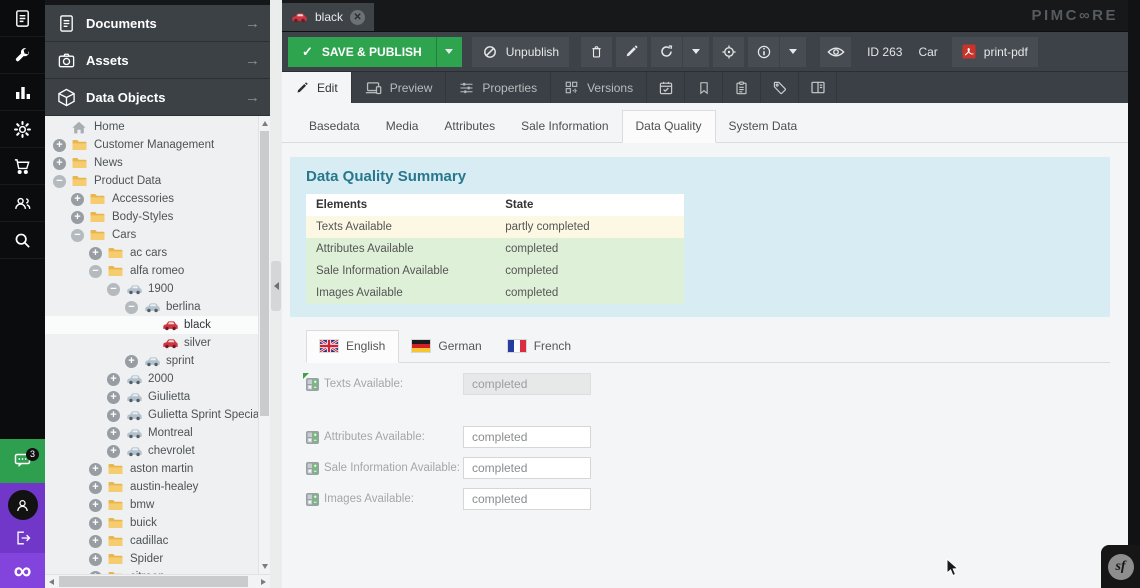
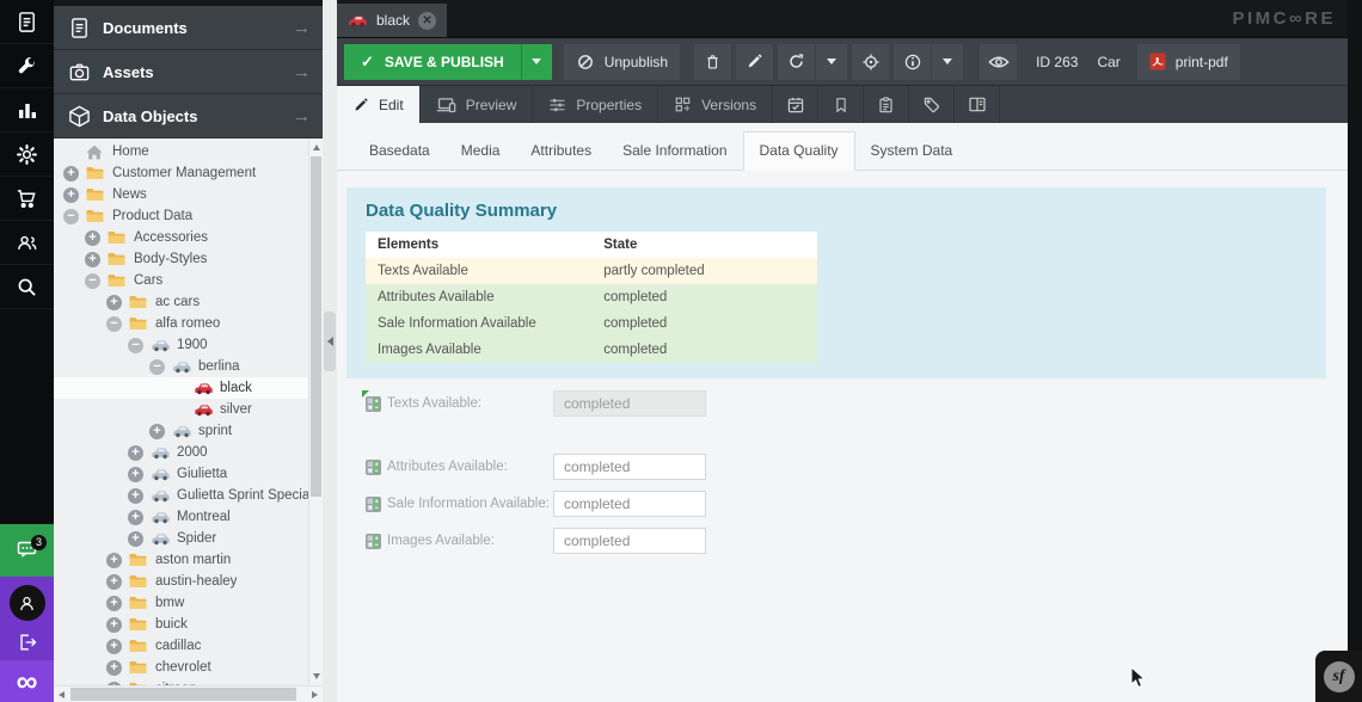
  3
  ∞
  Documents
  →
  Assets
  →
  Data Objects
  →
  Home
  +
  Customer Management
  +
  News
  −
  Product Data
  +
  Accessories
  +
  Body-Styles
  −
  Cars
  +
  ac cars
  −
  alfa romeo
  −
  1900
  −
  berlina
  black
  silver
  +
  sprint
  +
  2000
  +
  Giulietta
  +
  Gulietta Sprint Specia
  +
  Montreal
  +
- chevrolet
+ Spider
  +
  aston martin
  +
  austin-healey
  +
  bmw
  +
  buick
  +
  cadillac
  +
- Spider
+ chevrolet
  black
  ✕
  PIMC∞RE
  ✓
  SAVE & PUBLISH
  Unpublish
  ID 263
  Car
  print-pdf
  Edit
  Preview
  Properties
  Versions
  Basedata
  Media
  Attributes
  Sale Information
  Data Quality
  System Data
  Data Quality Summary
  Elements	State
  Texts Available	partly completed
  Attributes Available	completed
  Sale Information Available	completed
  Images Available	completed
- English
- German
- French
  Texts Available:
  completed
  Attributes Available:
  completed
  Sale Information Available:
  completed
  Images Available:
  completed
  sf
